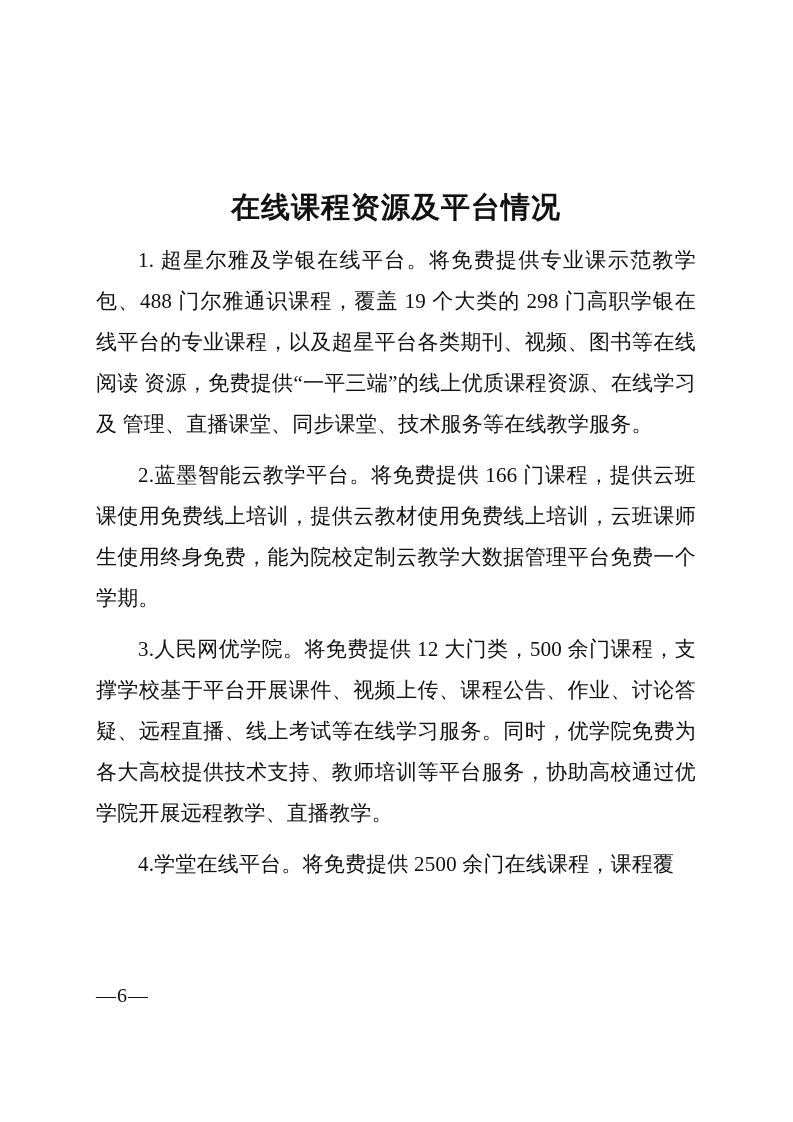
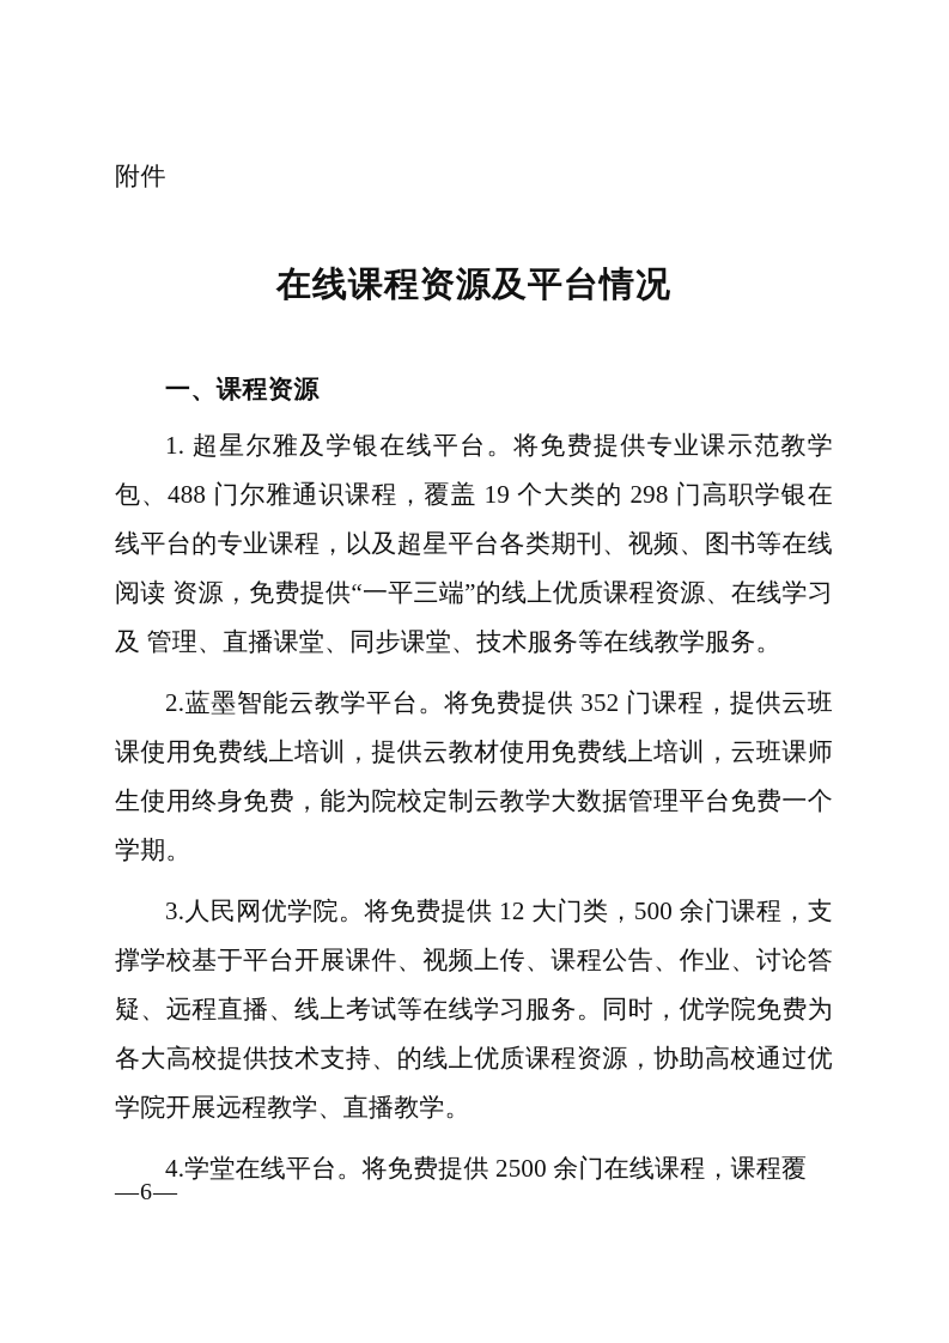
+ 附件
  在线课程资源及平台情况
+ 一、课程资源
  1. 超星尔雅及学银在线平台。将免费提供专业课示范教学包、488 门尔雅通识课程，覆盖 19 个大类的 298 门高职学银在线平台的专业课程，以及超星平台各类期刊、视频、图书等在线阅读 资源，免费提供“一平三端”的线上优质课程资源、在线学习及 管理、直播课堂、同步课堂、技术服务等在线教学服务。
- 2.蓝墨智能云教学平台。将免费提供 166 门课程，提供云班课使用免费线上培训，提供云教材使用免费线上培训，云班课师 生使用终身免费，能为院校定制云教学大数据管理平台免费一个 学期。
+ 2.蓝墨智能云教学平台。将免费提供 352 门课程，提供云班课使用免费线上培训，提供云教材使用免费线上培训，云班课师 生使用终身免费，能为院校定制云教学大数据管理平台免费一个 学期。
- 3.人民网优学院。将免费提供 12 大门类，500 余门课程，支撑学校基于平台开展课件、视频上传、课程公告、作业、讨论答 疑、远程直播、线上考试等在线学习服务。同时，优学院免费为 各大高校提供技术支持、教师培训等平台服务，协助高校通过优 学院开展远程教学、直播教学。
+ 3.人民网优学院。将免费提供 12 大门类，500 余门课程，支撑学校基于平台开展课件、视频上传、课程公告、作业、讨论答 疑、远程直播、线上考试等在线学习服务。同时，优学院免费为 各大高校提供技术支持、的线上优质课程资源，协助高校通过优 学院开展远程教学、直播教学。
  4.学堂在线平台。将免费提供 2500 余门在线课程，课程覆
  —6—
